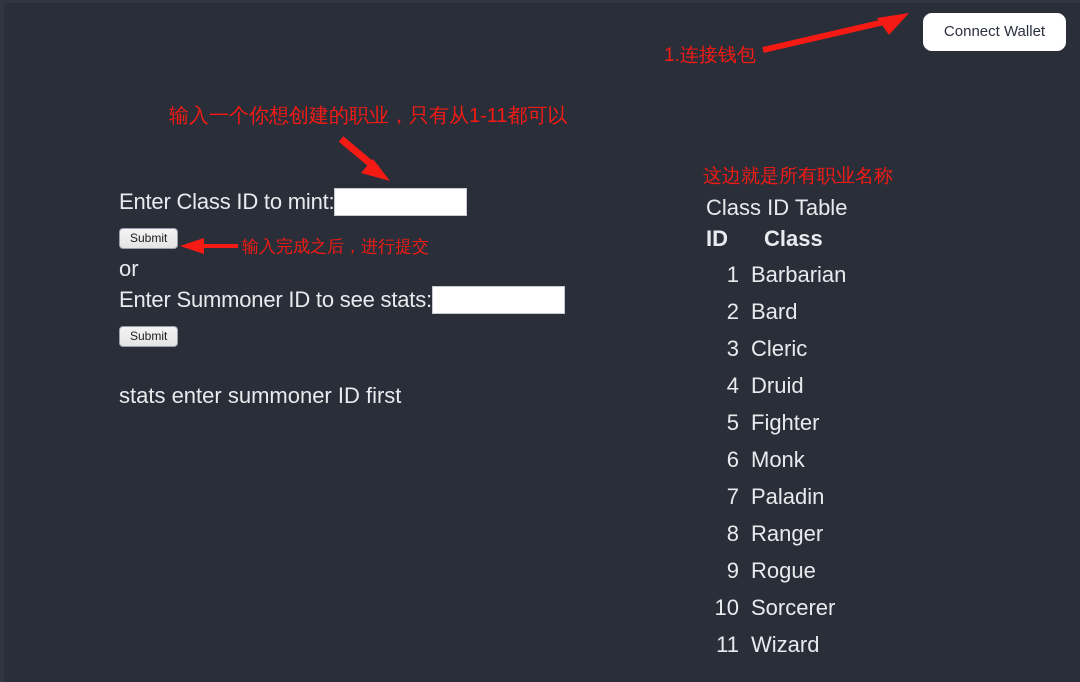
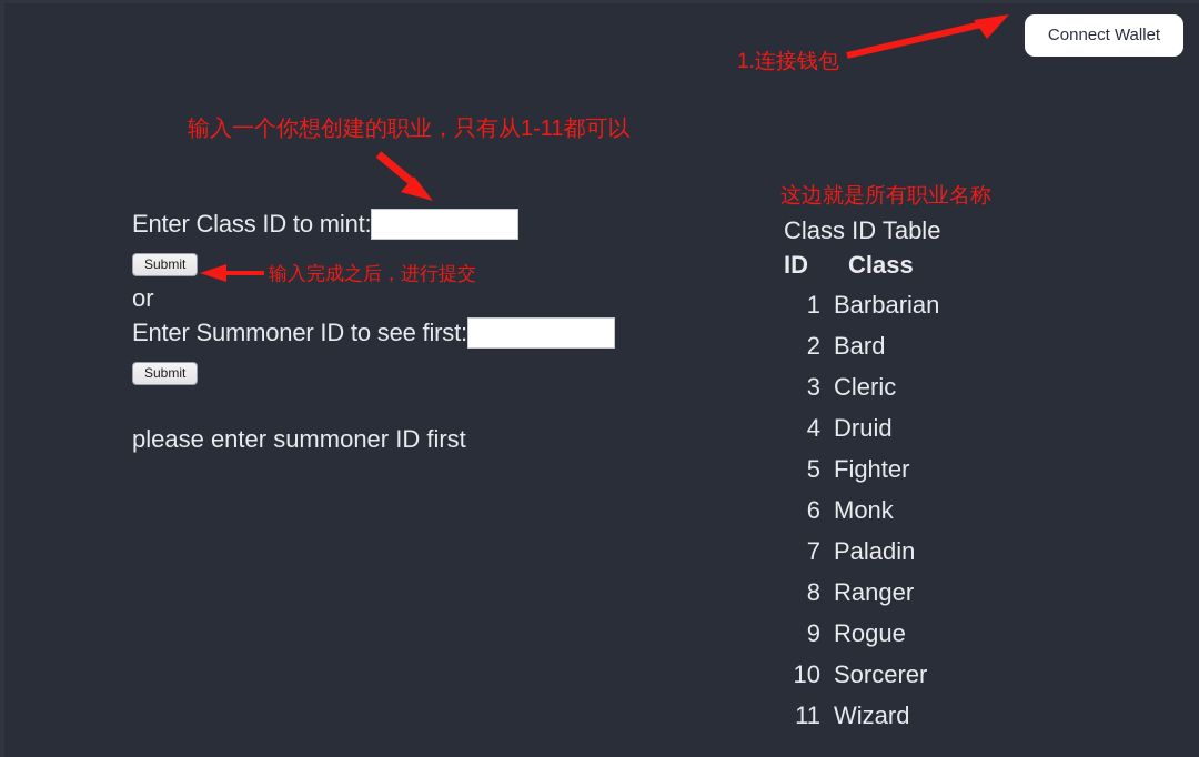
  Connect Wallet
  1.连接钱包
  输入一个你想创建的职业，只有从1-11都可以
  这边就是所有职业名称
  Enter Class ID to mint:
  Submit
  or
- Enter Summoner ID to see stats:
+ Enter Summoner ID to see first:
  Submit
  输入完成之后，进行提交
- stats enter summoner ID first
+ please enter summoner ID first
  Class ID Table
  ID
  Class
  1
  Barbarian
  2
  Bard
  3
  Cleric
  4
  Druid
  5
  Fighter
  6
  Monk
  7
  Paladin
  8
  Ranger
  9
  Rogue
  10
  Sorcerer
  11
  Wizard
